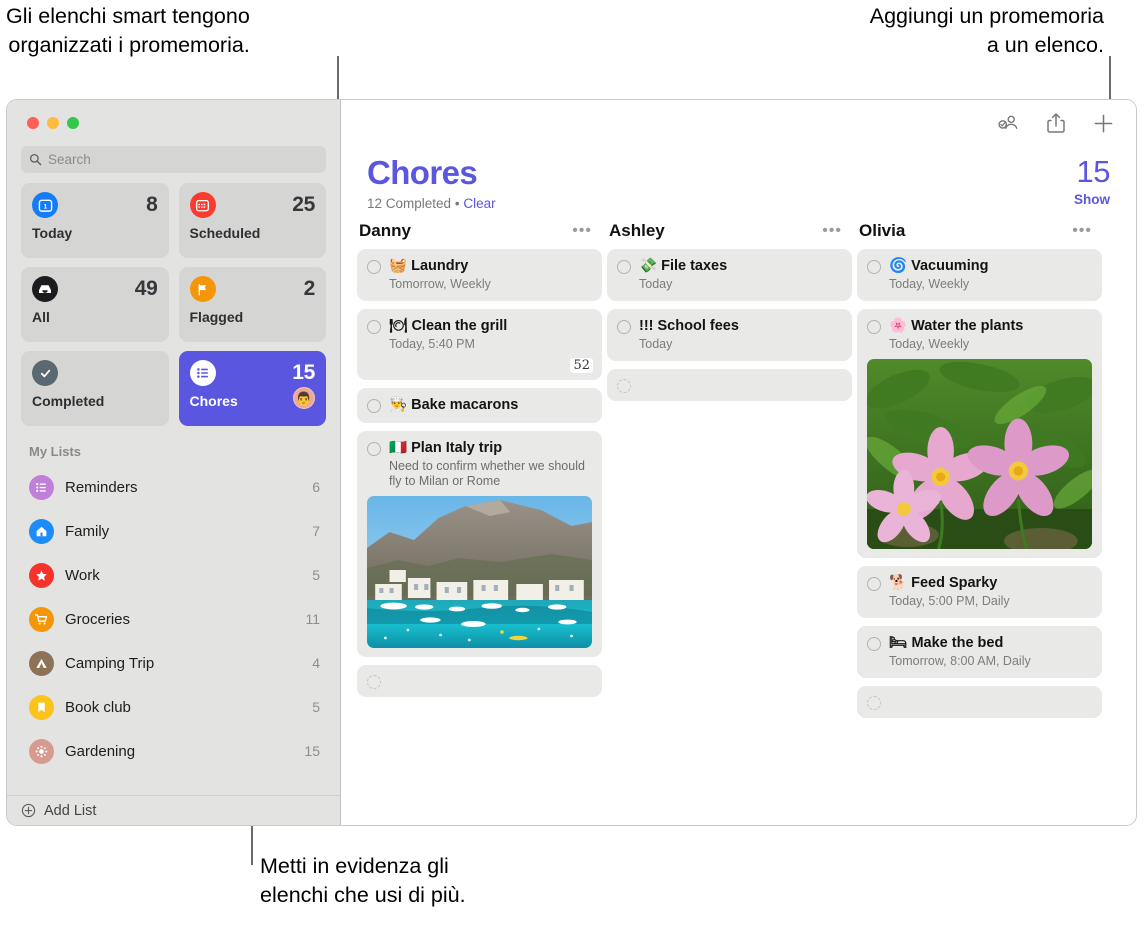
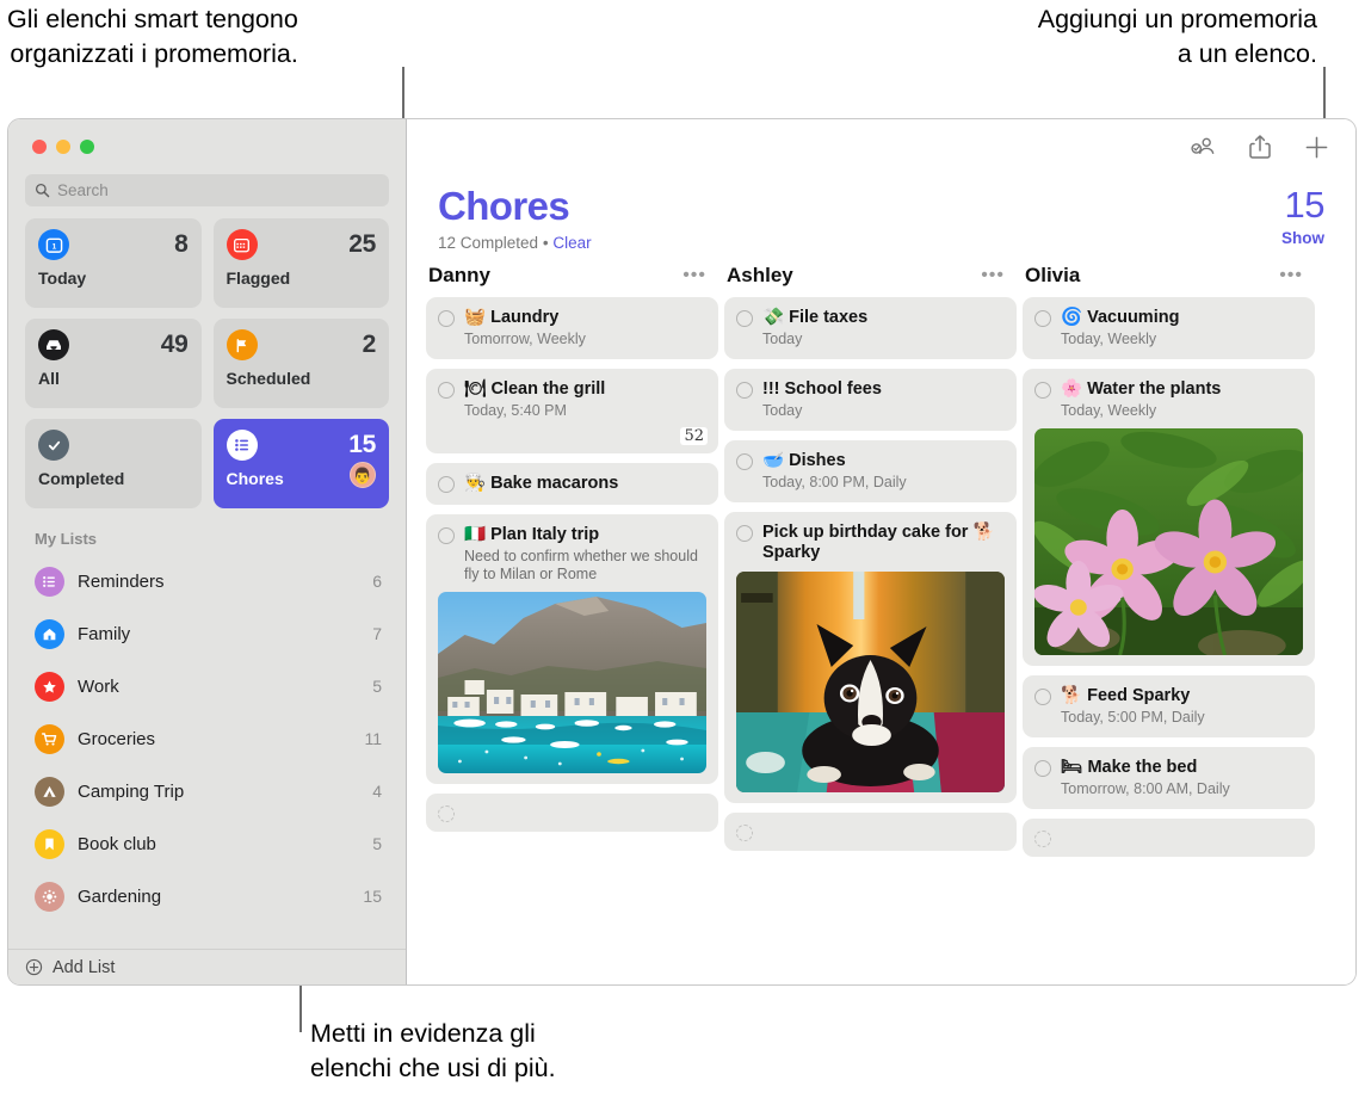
  Gli elenchi smart tengono
  organizzati i promemoria.
  Aggiungi un promemoria
  a un elenco.
  Metti in evidenza gli
  elenchi che usi di più.
  Search
  8
  Today
  25
- Scheduled
+ Flagged
  49
  All
  2
- Flagged
+ Scheduled
  Completed
  15
  Chores
  👨
  My Lists
  Reminders
  6
  Family
  7
  Work
  5
  Groceries
  11
  Camping Trip
  4
  Book club
  5
  Gardening
  15
  Add List
  Chores
  12 Completed • Clear
  15
  Show
  Danny
  •••
  🧺 Laundry
  Tomorrow, Weekly
  🍽 Clean the grill
  Today, 5:40 PM
  52
  👨‍🍳 Bake macarons
  🇮🇹 Plan Italy trip
  Need to confirm whether we should fly to Milan or Rome
  Ashley
  •••
  💸 File taxes
  Today
  !!! School fees
  Today
+ 🥣 Dishes
+ Today, 8:00 PM, Daily
+ Pick up birthday cake for 🐕 Sparky
  Olivia
  •••
  🌀 Vacuuming
  Today, Weekly
  🌸 Water the plants
  Today, Weekly
  🐕 Feed Sparky
  Today, 5:00 PM, Daily
  🛏 Make the bed
  Tomorrow, 8:00 AM, Daily
